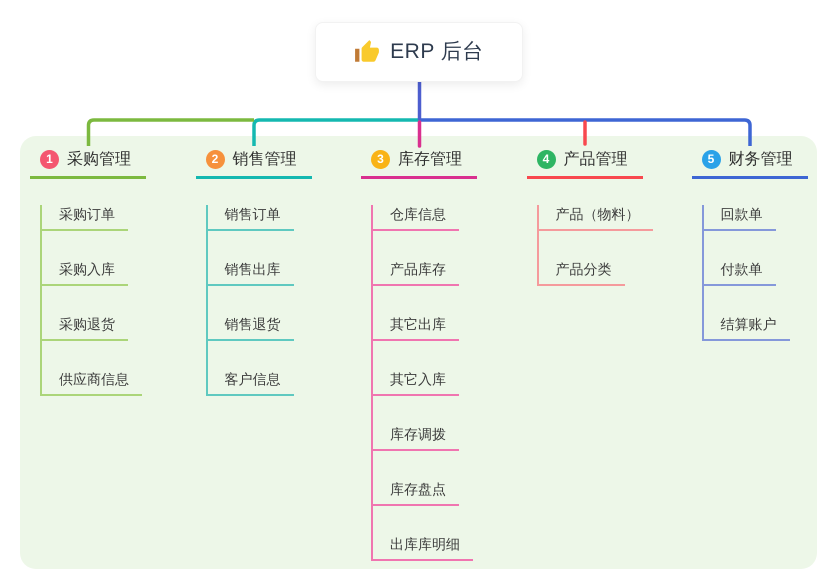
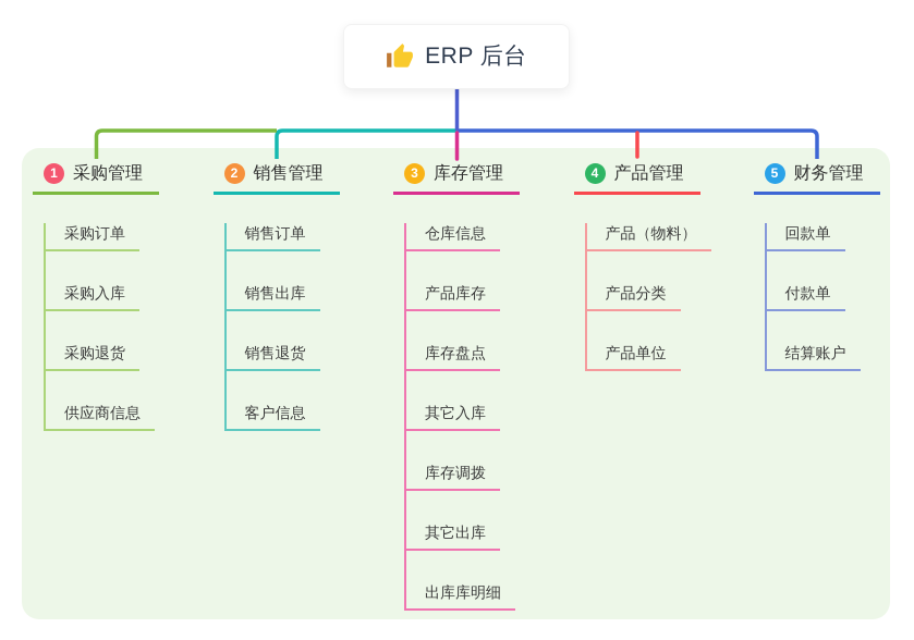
  ERP 后台
  1
  采购管理
  采购订单
  采购入库
  采购退货
  供应商信息
  2
  销售管理
  销售订单
  销售出库
  销售退货
  客户信息
  3
  库存管理
  仓库信息
  产品库存
- 其它出库
+ 库存盘点
  其它入库
  库存调拨
- 库存盘点
+ 其它出库
  出库库明细
  4
  产品管理
  产品（物料）
  产品分类
+ 产品单位
  5
  财务管理
  回款单
  付款单
  结算账户
